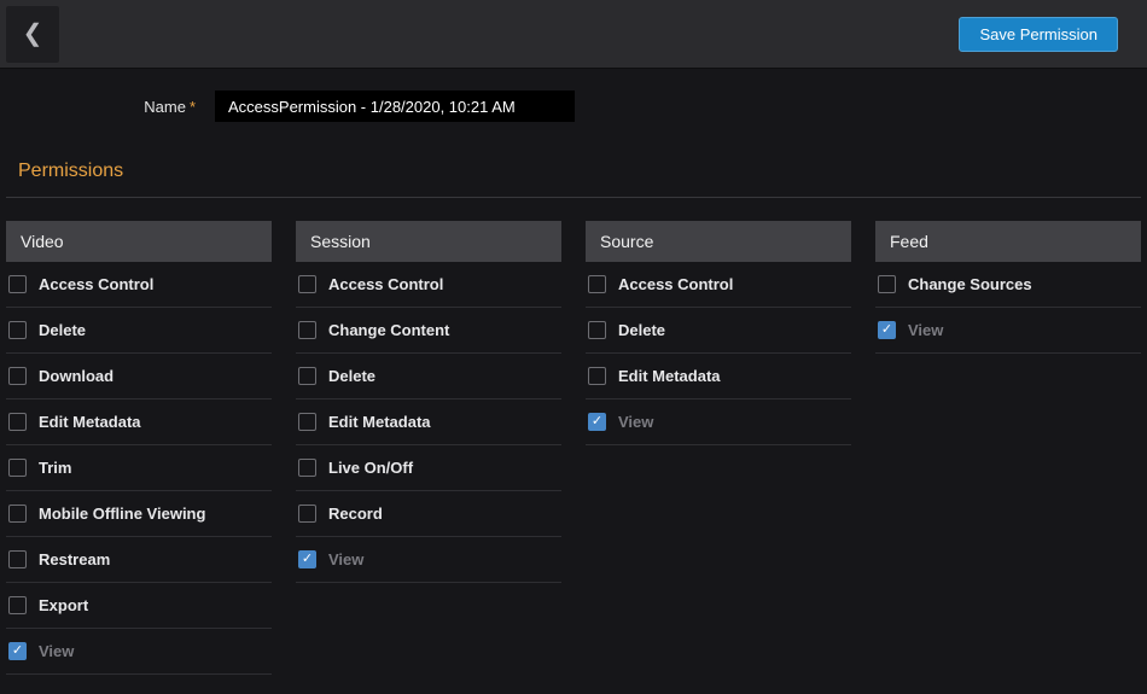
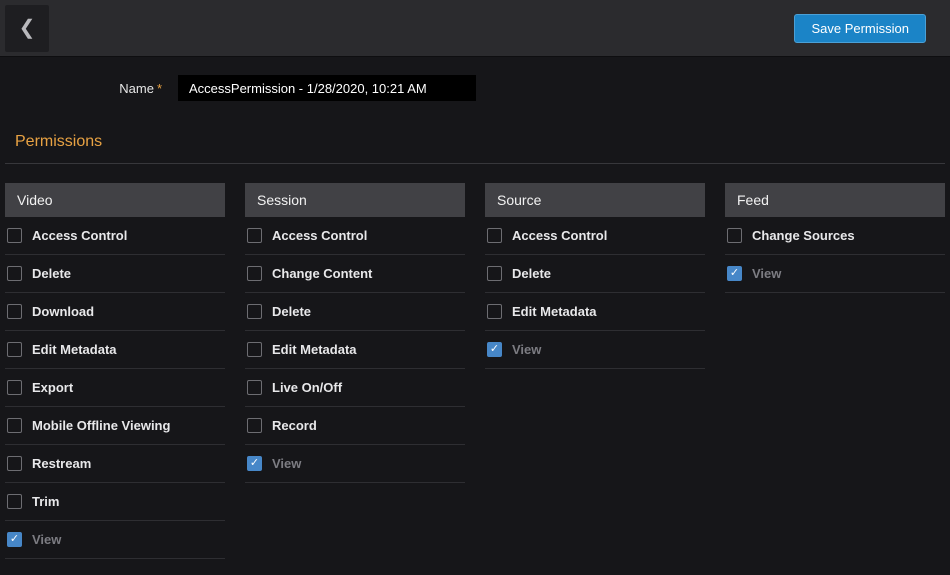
  ❮
  Save Permission
  Name *
  AccessPermission - 1/28/2020, 10:21 AM
  Permissions
  Video
  Access Control
  Delete
  Download
  Edit Metadata
- Trim
+ Export
  Mobile Offline Viewing
  Restream
- Export
+ Trim
  ✓
  View
  Session
  Access Control
  Change Content
  Delete
  Edit Metadata
  Live On/Off
  Record
  ✓
  View
  Source
  Access Control
  Delete
  Edit Metadata
  ✓
  View
  Feed
  Change Sources
  ✓
  View
